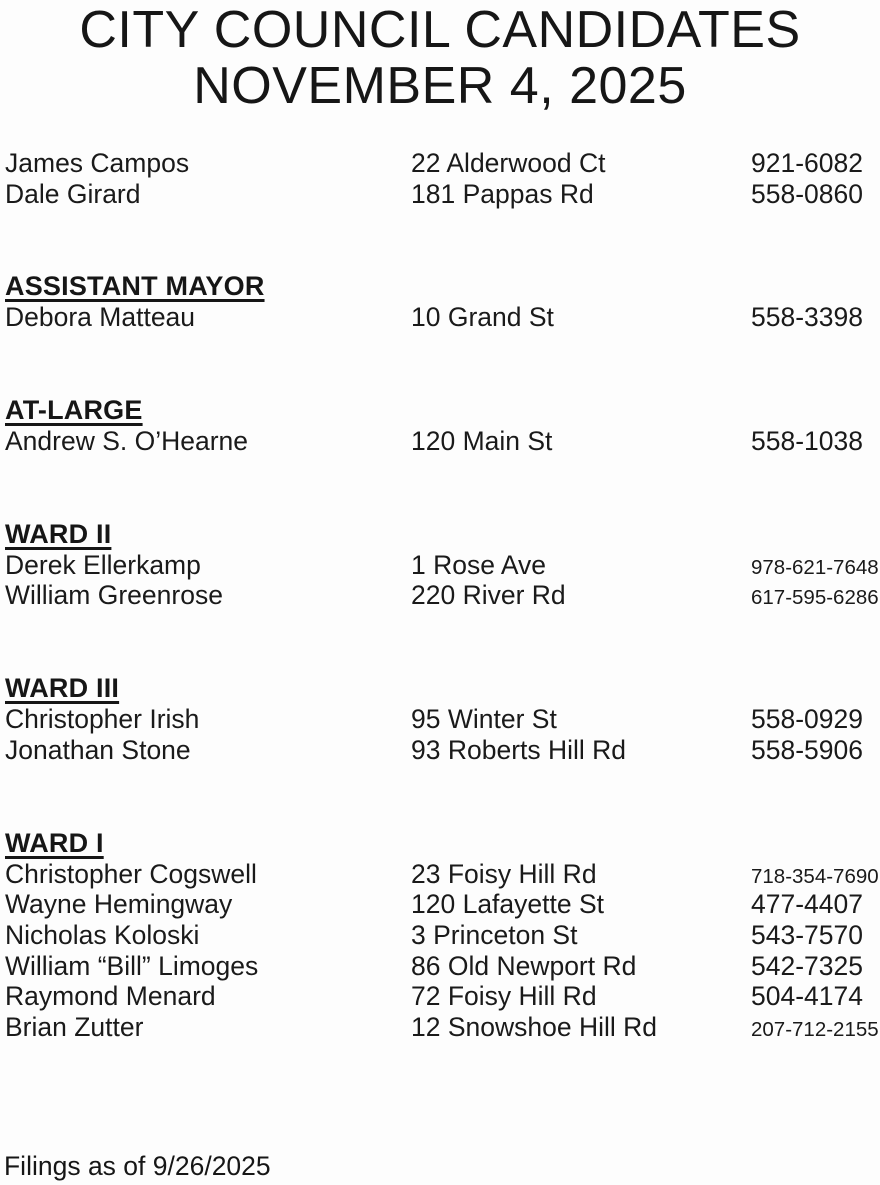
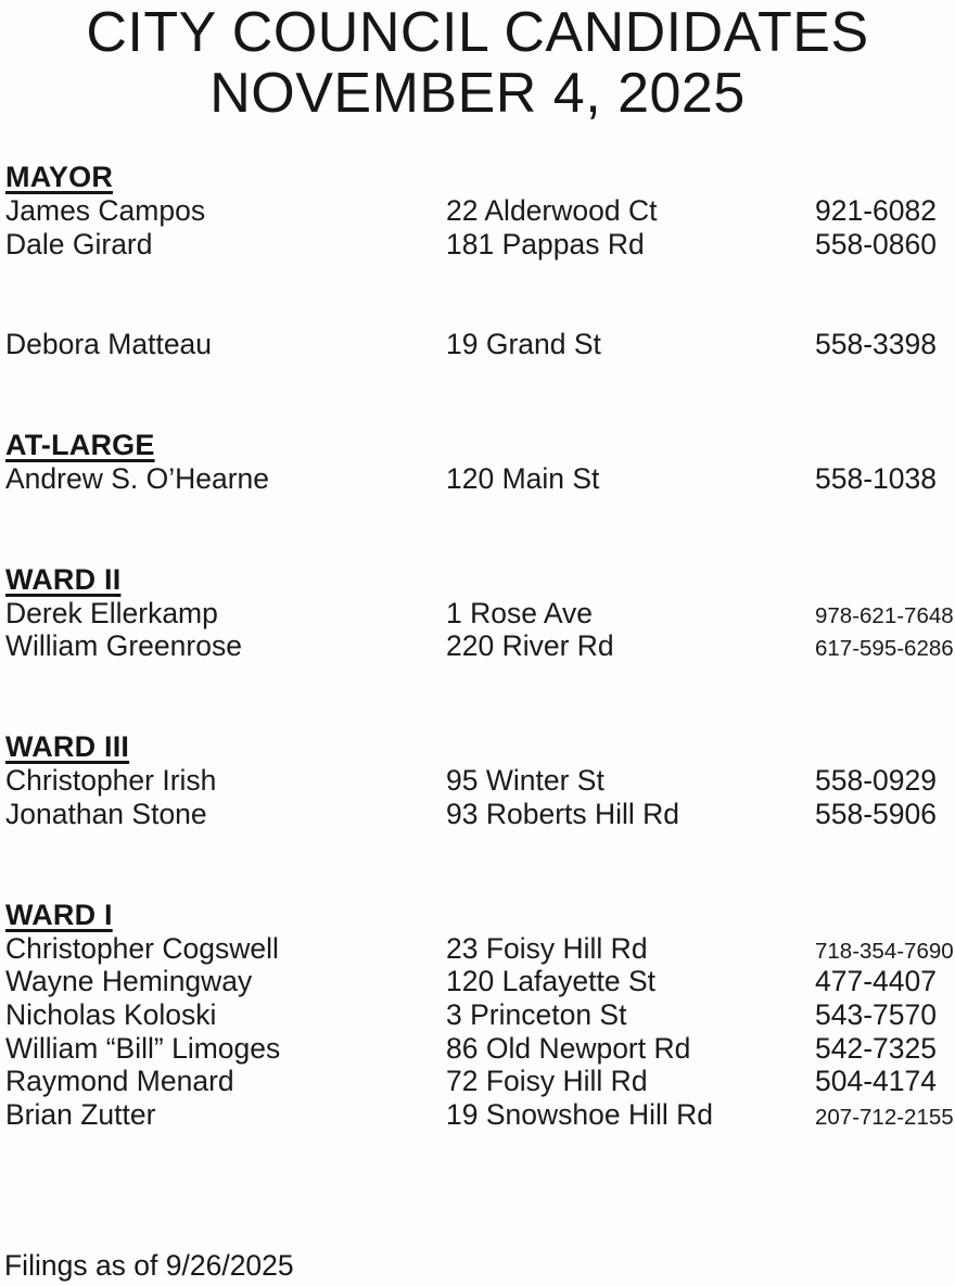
  CITY COUNCIL CANDIDATES
  NOVEMBER 4, 2025
+ MAYOR
  James Campos
  22 Alderwood Ct
  921-6082
  Dale Girard
  181 Pappas Rd
  558-0860
- ASSISTANT MAYOR
  Debora Matteau
- 10 Grand St
+ 19 Grand St
  558-3398
  AT-LARGE
  Andrew S. O’Hearne
  120 Main St
  558-1038
  WARD II
  Derek Ellerkamp
  1 Rose Ave
  978-621-7648
  William Greenrose
  220 River Rd
  617-595-6286
  WARD III
  Christopher Irish
  95 Winter St
  558-0929
  Jonathan Stone
  93 Roberts Hill Rd
  558-5906
  WARD I
  Christopher Cogswell
  23 Foisy Hill Rd
  718-354-7690
  Wayne Hemingway
  120 Lafayette St
  477-4407
  Nicholas Koloski
  3 Princeton St
  543-7570
  William “Bill” Limoges
  86 Old Newport Rd
  542-7325
  Raymond Menard
  72 Foisy Hill Rd
  504-4174
  Brian Zutter
- 12 Snowshoe Hill Rd
+ 19 Snowshoe Hill Rd
  207-712-2155
  Filings as of 9/26/2025
